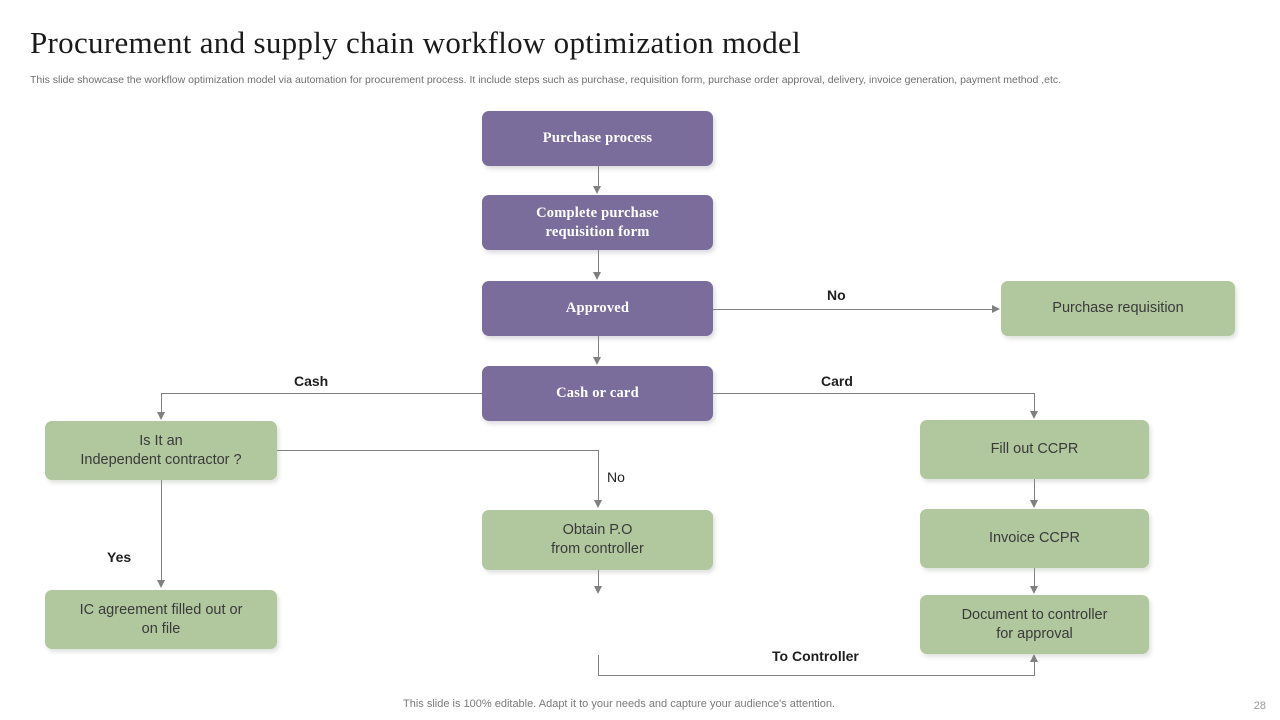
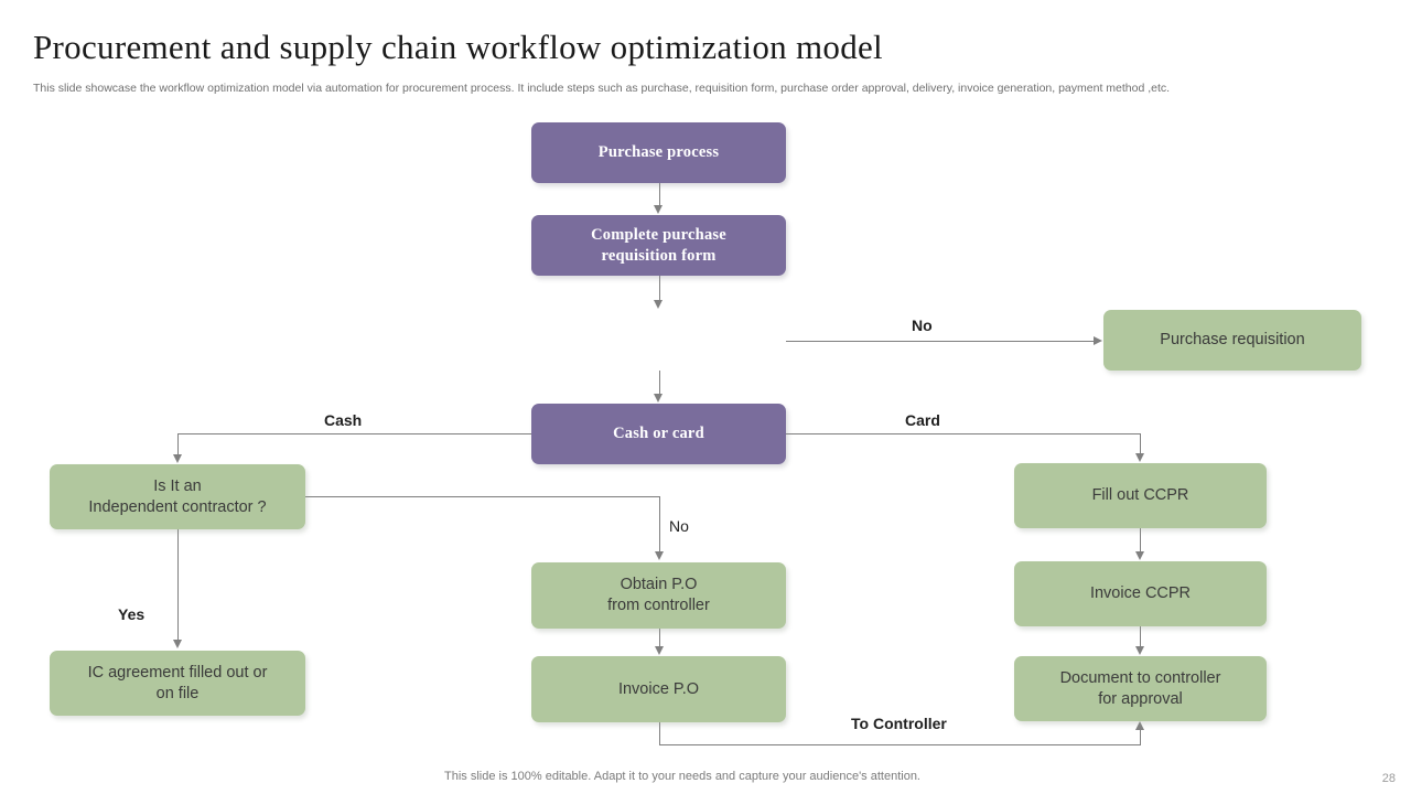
  Procurement and supply chain workflow optimization model
  This slide showcase the workflow optimization model via automation for procurement process. It include steps such as purchase, requisition form, purchase order approval, delivery, invoice generation, payment method ,etc.
  Purchase process
  Complete purchase
  requisition form
- Approved
  Cash or card
  Purchase requisition
  Is It an
  Independent contractor ?
  IC agreement filled out or
  on file
  Obtain P.O
  from controller
+ Invoice P.O
  Fill out CCPR
  Invoice CCPR
  Document to controller
  for approval
  No
  Cash
  Card
  No
  Yes
  To Controller
  This slide is 100% editable. Adapt it to your needs and capture your audience's attention.
  28
